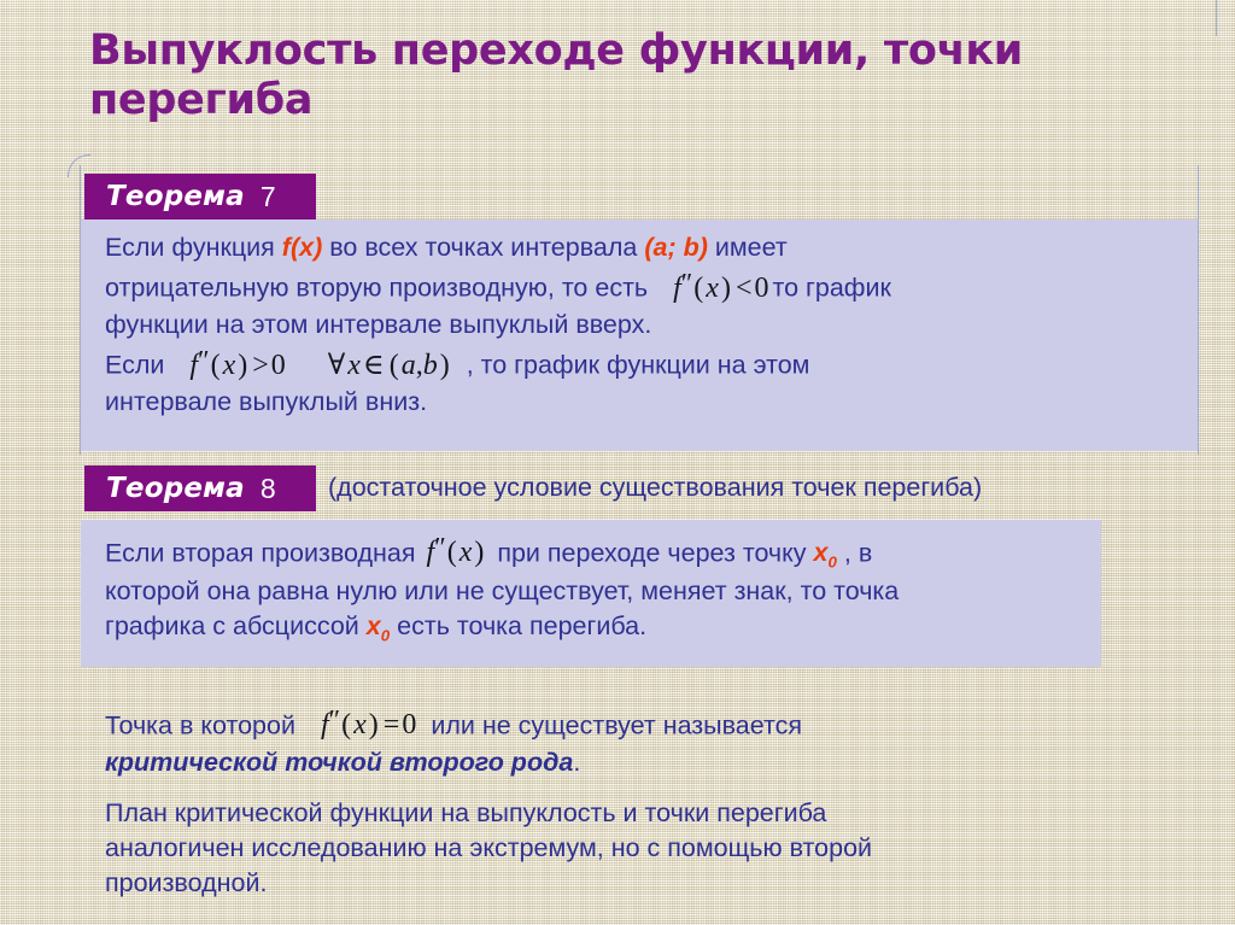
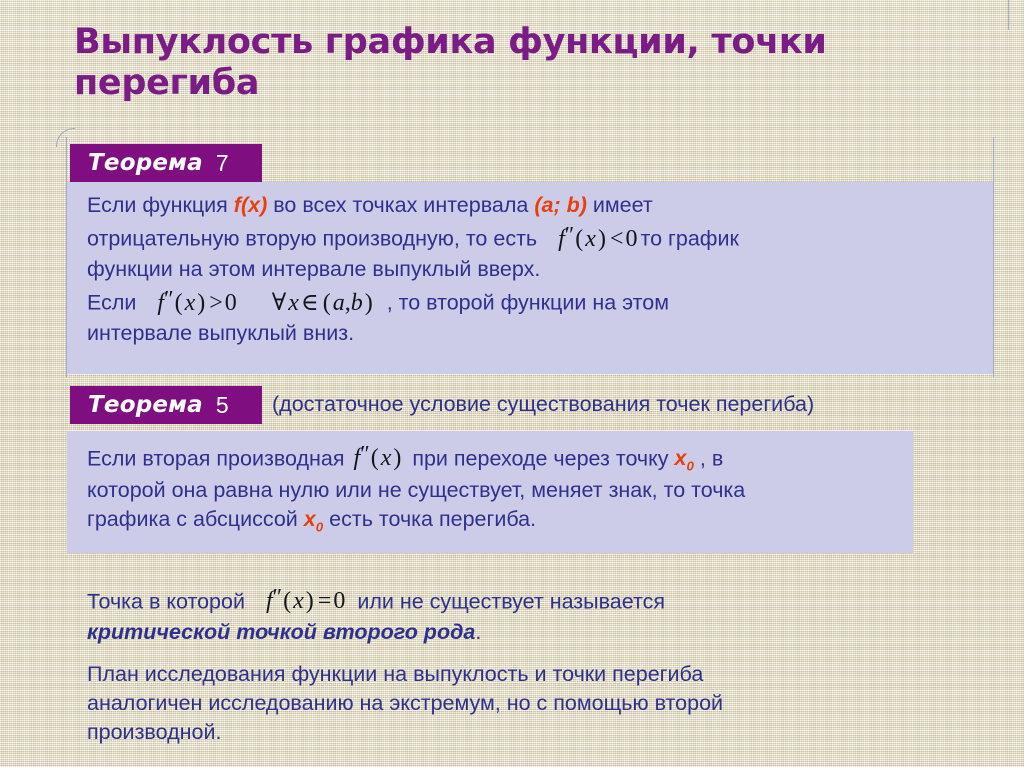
- Выпуклость переходе функции, точки перегиба
+ Выпуклость графика функции, точки перегиба
  Теорема
  7
  Если функция f(x) во всех точках интервала (a; b) имеет
  отрицательную вторую производную, то есть f″(x) <0 то график
  функции на этом интервале выпуклый вверх.
- Если f″(x) >0 ∀x∈ (a,b) , то график функции на этом
+ Если f″(x) >0 ∀x∈ (a,b) , то второй функции на этом
  интервале выпуклый вниз.
  Теорема
- 8
+ 5
  (достаточное условие существования точек перегиба)
  Если вторая производная f″(x) при переходе через точку x0 , в
  которой она равна нулю или не существует, меняет знак, то точка
  графика с абсциссой x0 есть точка перегиба.
  Точка в которой f″(x) =0 или не существует называется
  критической точкой второго рода.
- План критической функции на выпуклость и точки перегиба
+ План исследования функции на выпуклость и точки перегиба
  аналогичен исследованию на экстремум, но с помощью второй
  производной.
